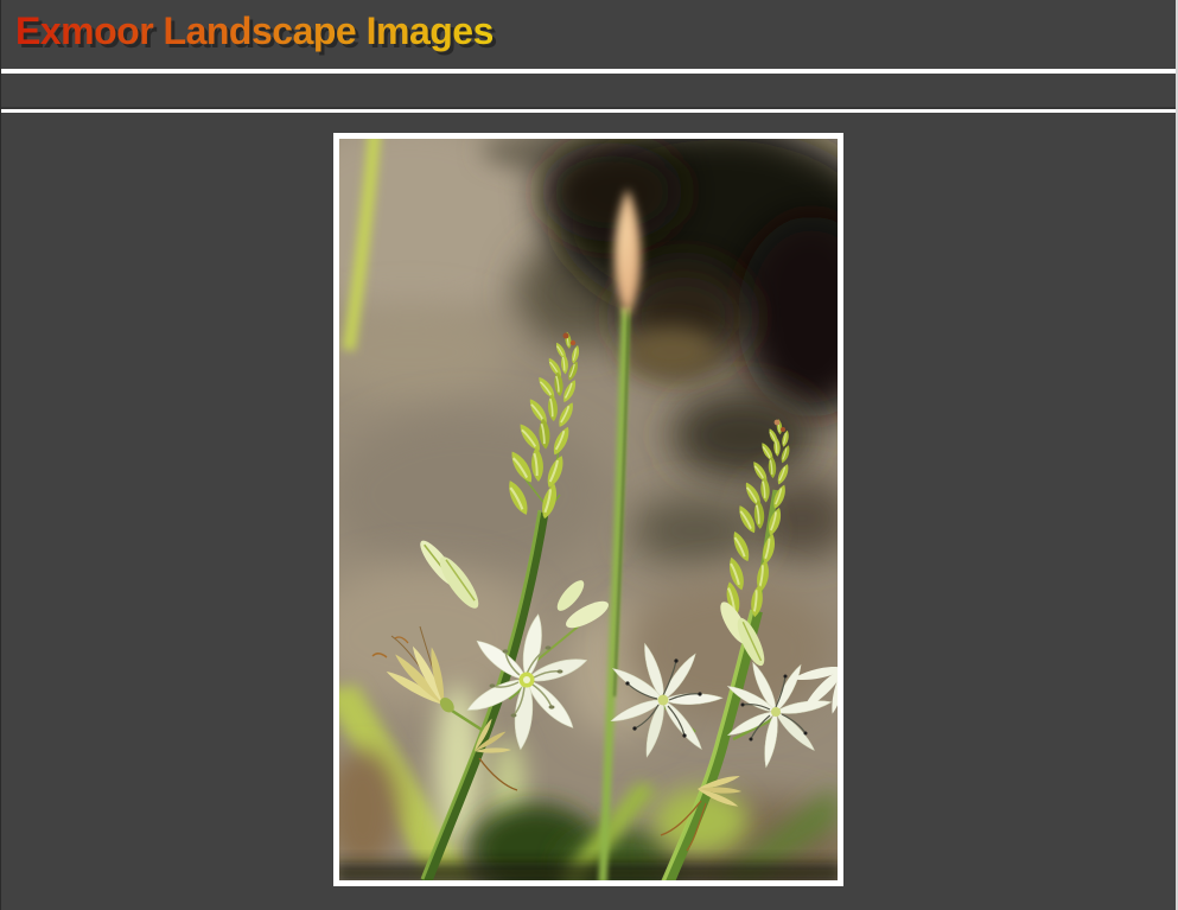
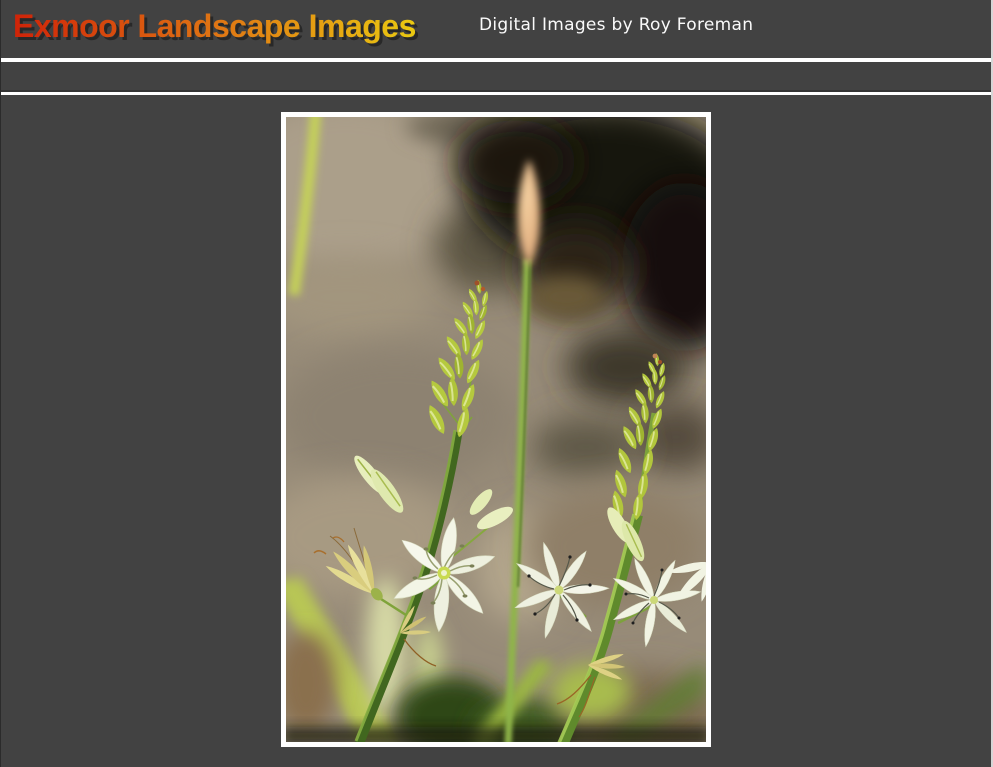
  Exmoor Landscape Images
+ Digital Images by Roy Foreman
